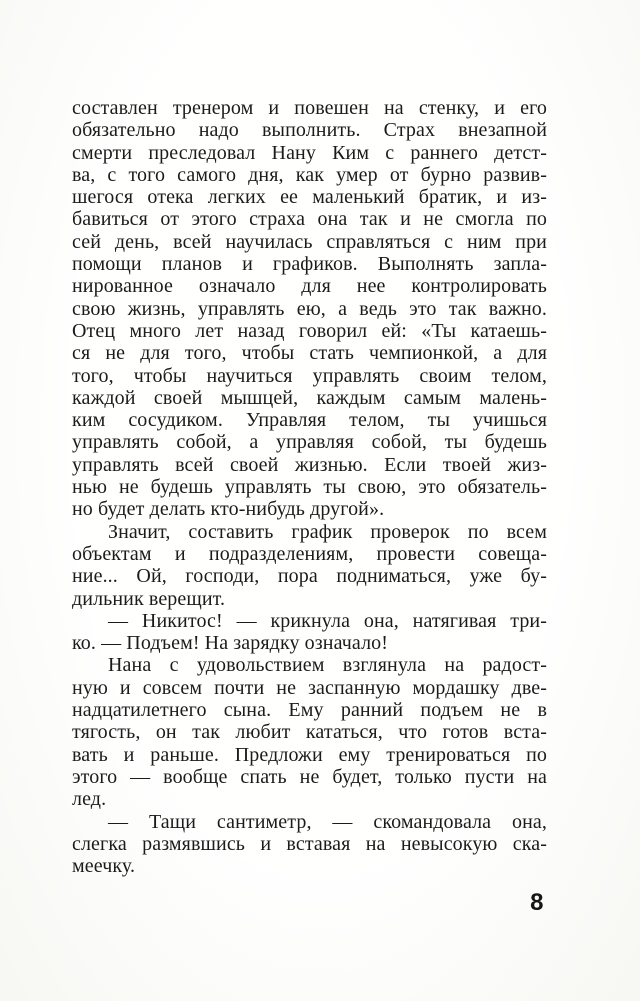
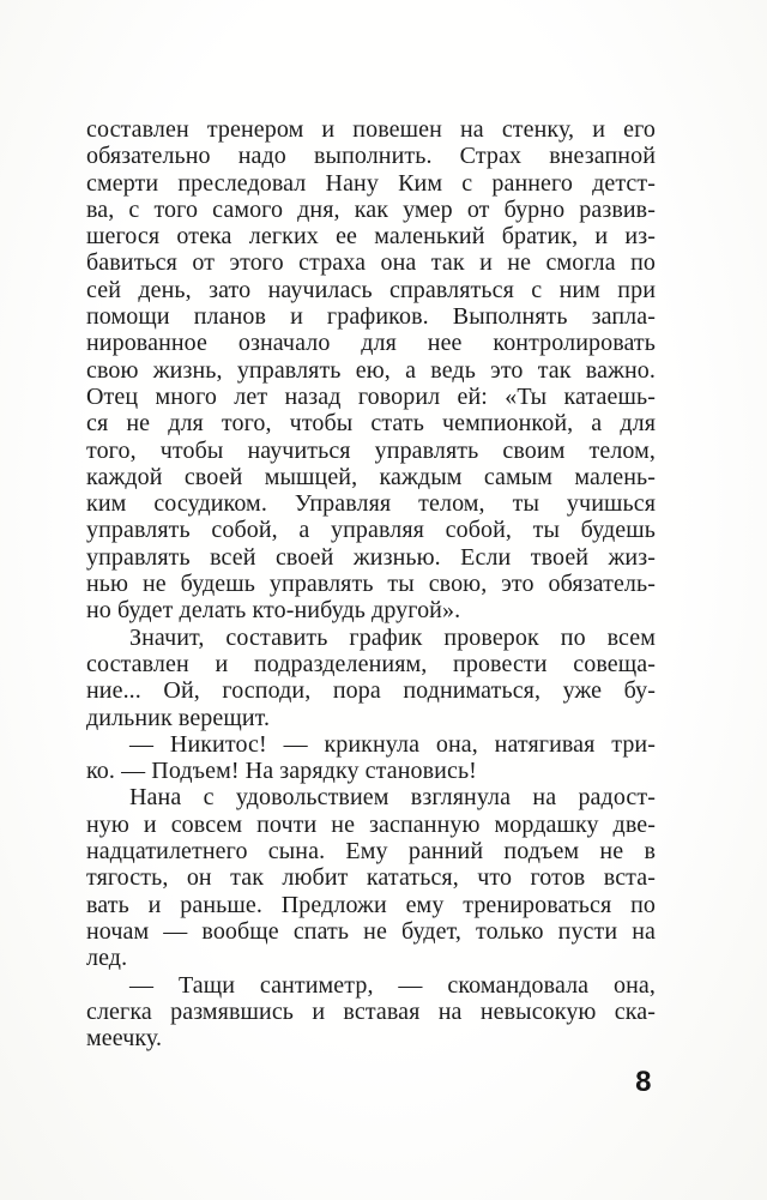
  составлен тренером и повешен на стенку, и его
  обязательно надо выполнить. Страх внезапной
  смерти преследовал Нану Ким с раннего детст-
  ва, с того самого дня, как умер от бурно развив-
  шегося отека легких ее маленький братик, и из-
  бавиться от этого страха она так и не смогла по
- сей день, всей научилась справляться с ним при
+ сей день, зато научилась справляться с ним при
  помощи планов и графиков. Выполнять запла-
  нированное означало для нее контролировать
  свою жизнь, управлять ею, а ведь это так важно.
  Отец много лет назад говорил ей: «Ты катаешь-
  ся не для того, чтобы стать чемпионкой, а для
  того, чтобы научиться управлять своим телом,
  каждой своей мышцей, каждым самым малень-
  ким сосудиком. Управляя телом, ты учишься
  управлять собой, а управляя собой, ты будешь
  управлять всей своей жизнью. Если твоей жиз-
  нью не будешь управлять ты свою, это обязатель-
  но будет делать кто-нибудь другой».
  Значит, составить график проверок по всем
- объектам и подразделениям, провести совеща-
+ составлен и подразделениям, провести совеща-
  ние... Ой, господи, пора подниматься, уже бу-
  дильник верещит.
  — Никитос! — крикнула она, натягивая три-
- ко. — Подъем! На зарядку означало!
+ ко. — Подъем! На зарядку становись!
  Нана с удовольствием взглянула на радост-
  ную и совсем почти не заспанную мордашку две-
  надцатилетнего сына. Ему ранний подъем не в
  тягость, он так любит кататься, что готов вста-
  вать и раньше. Предложи ему тренироваться по
- этого — вообще спать не будет, только пусти на
+ ночам — вообще спать не будет, только пусти на
  лед.
  — Тащи сантиметр, — скомандовала она,
  слегка размявшись и вставая на невысокую ска-
  меечку.
  8
